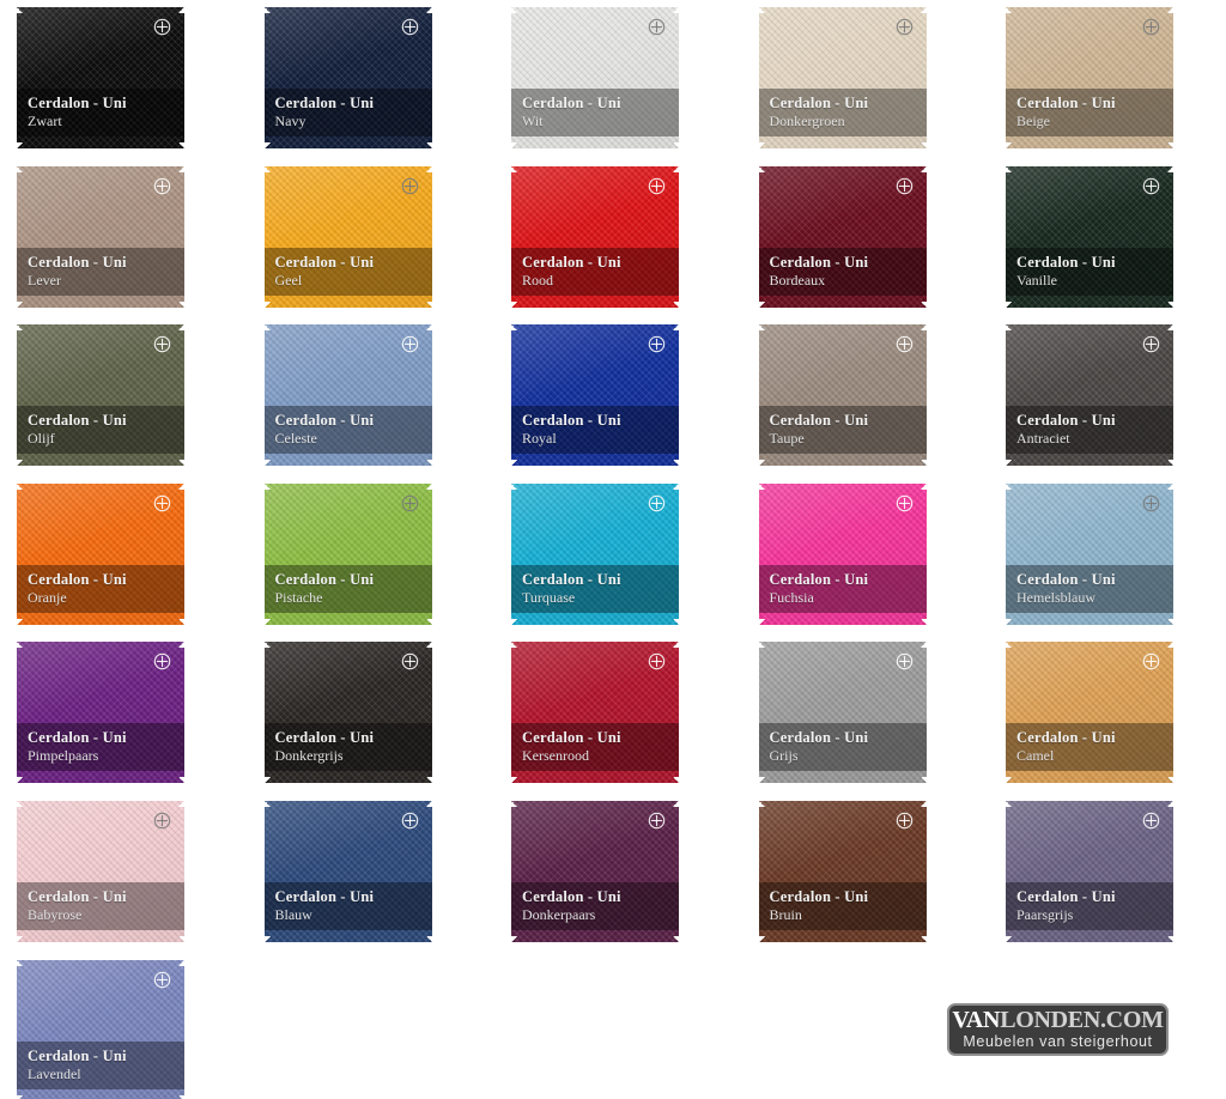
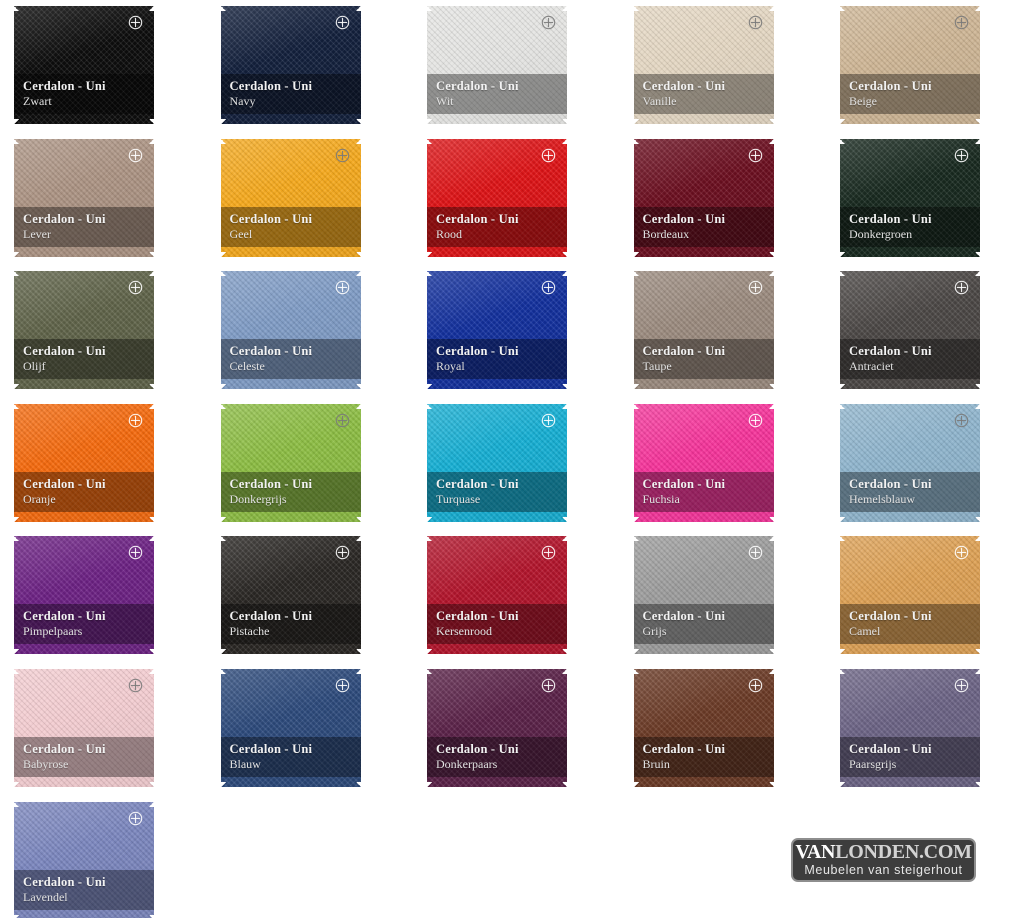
  Cerdalon - Uni
  Zwart
  Cerdalon - Uni
  Navy
  Cerdalon - Uni
  Wit
  Cerdalon - Uni
- Donkergroen
+ Vanille
  Cerdalon - Uni
  Beige
  Cerdalon - Uni
  Lever
  Cerdalon - Uni
  Geel
  Cerdalon - Uni
  Rood
  Cerdalon - Uni
  Bordeaux
  Cerdalon - Uni
- Vanille
+ Donkergroen
  Cerdalon - Uni
  Olijf
  Cerdalon - Uni
  Celeste
  Cerdalon - Uni
  Royal
  Cerdalon - Uni
  Taupe
  Cerdalon - Uni
  Antraciet
  Cerdalon - Uni
  Oranje
  Cerdalon - Uni
- Pistache
+ Donkergrijs
  Cerdalon - Uni
  Turquase
  Cerdalon - Uni
  Fuchsia
  Cerdalon - Uni
  Hemelsblauw
  Cerdalon - Uni
  Pimpelpaars
  Cerdalon - Uni
- Donkergrijs
+ Pistache
  Cerdalon - Uni
  Kersenrood
  Cerdalon - Uni
  Grijs
  Cerdalon - Uni
  Camel
  Cerdalon - Uni
  Babyrose
  Cerdalon - Uni
  Blauw
  Cerdalon - Uni
  Donkerpaars
  Cerdalon - Uni
  Bruin
  Cerdalon - Uni
  Paarsgrijs
  Cerdalon - Uni
  Lavendel
  VANLONDEN.COM
  Meubelen van steigerhout
